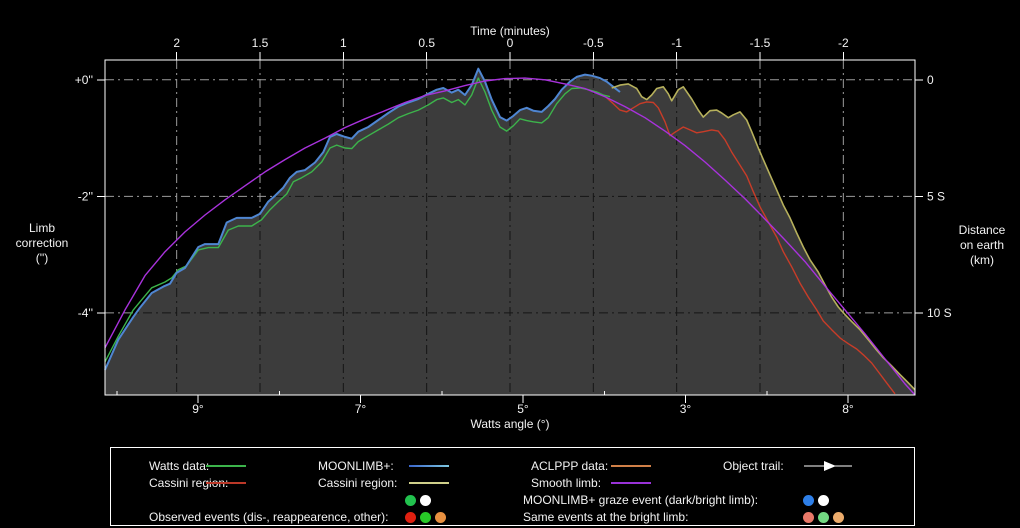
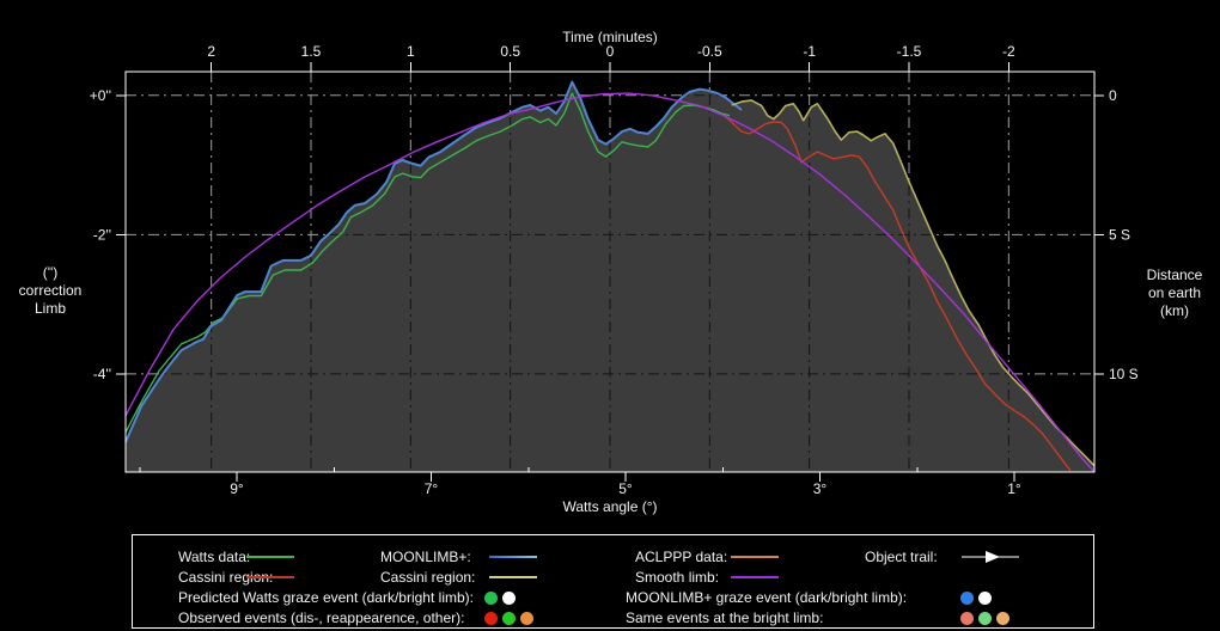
  Time (minutes)
  Watts angle (°)
- Limb
+ ('')
  correction
- ('')
+ Limb
  Distance
  on earth
  (km)
  2
  1.5
  1
  0.5
  0
  -0.5
  -1
  -1.5
  -2
  9°
  7°
  5°
  3°
- 8°
+ 1°
  +0''
  -2''
  -4''
  0
  5 S
  10 S
  Watts data
  MOONLIMB+:
  ACLPPP data:
  Object trail:
  Cassini region:
  Smooth limb:
+ Predicted Watts graze event (dark/bright limb):
  MOONLIMB+ graze event (dark/bright limb):
  Observed events (dis-, reappearence, other):
  Same events at the bright limb:
